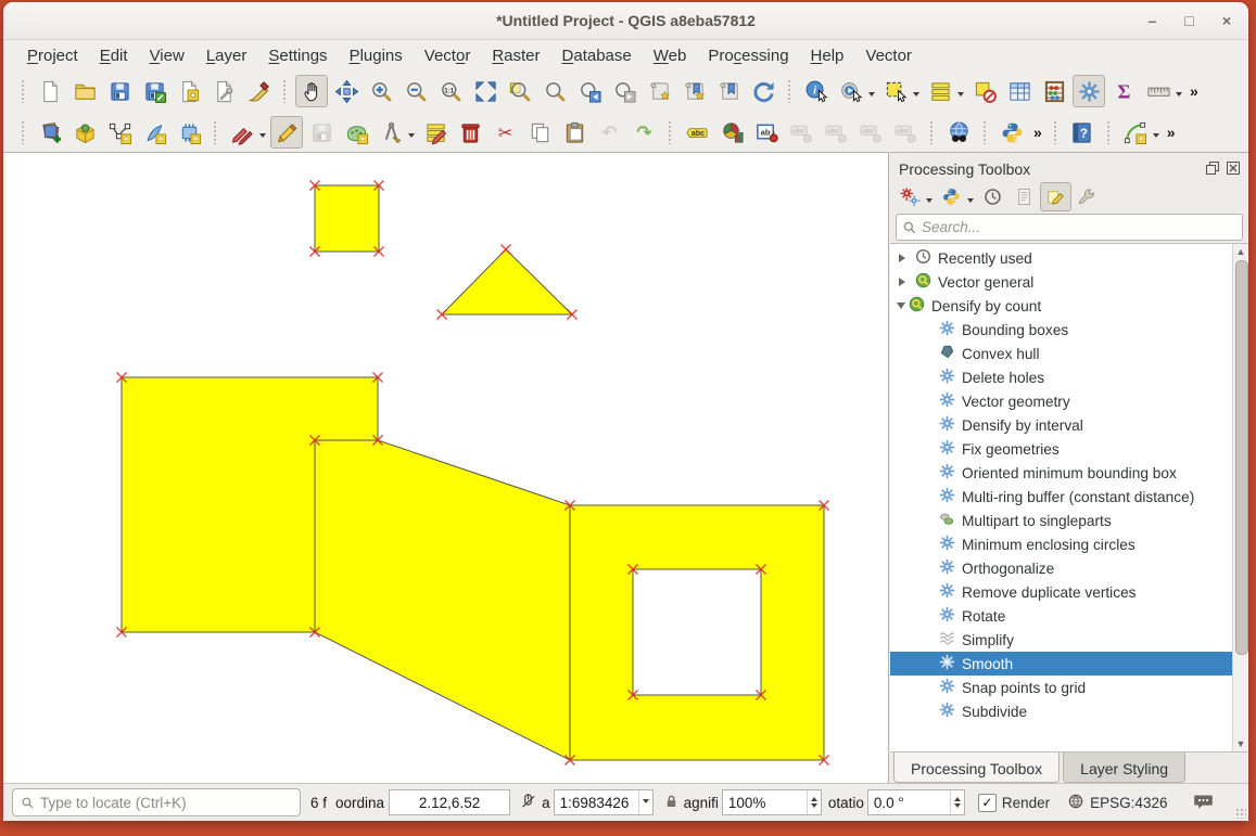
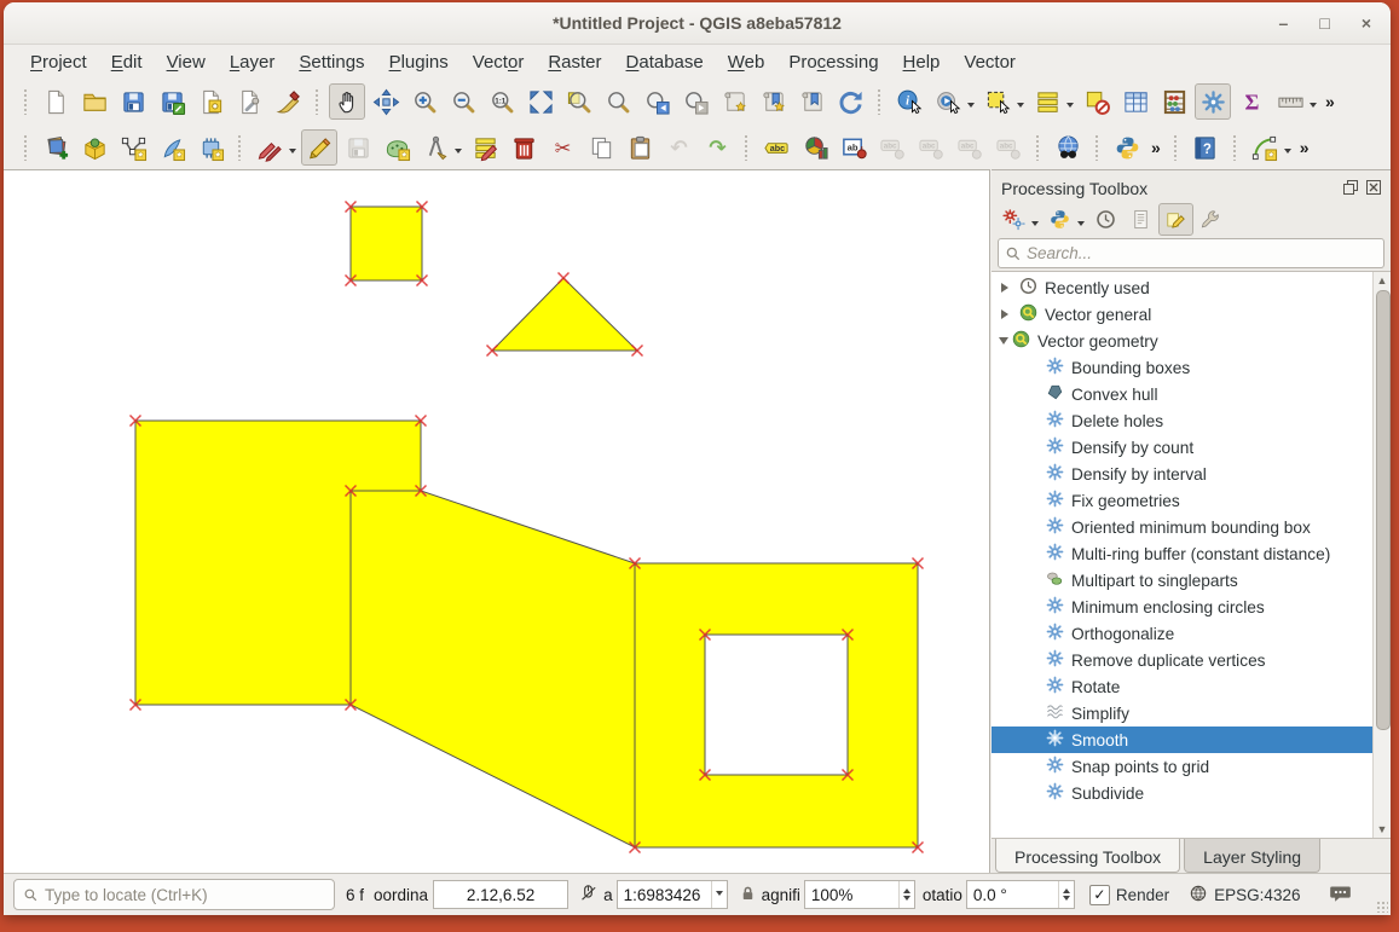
  *Untitled Project - QGIS a8eba57812
  –
  □
  ×
  Project
  Edit
  View
  Layer
  Settings
  Plugins
  Vector
  Raster
  Database
  Web
  Processing
  Help
  Vector
  i
  Σ
  »
  ✂
  ↶
  ↷
  abc
  ab
  »
  ?
  »
  Processing Toolbox
  Search...
  Recently used
  Vector general
- Densify by count
+ Vector geometry
  Bounding boxes
  Convex hull
  Delete holes
- Vector geometry
+ Densify by count
  Densify by interval
  Fix geometries
  Oriented minimum bounding box
  Multi-ring buffer (constant distance)
  Multipart to singleparts
  Minimum enclosing circles
  Orthogonalize
  Remove duplicate vertices
  Rotate
  Simplify
  Smooth
  Snap points to grid
  Subdivide
  ▲
  ▼
  Processing Toolbox
  Layer Styling
  Type to locate (Ctrl+K)
  6 f
  oordina
  2.12,6.52
  a
  1:6983426
  agnifi
  100%
  otatio
  0.0 °
  ✓
  Render
  EPSG:4326
